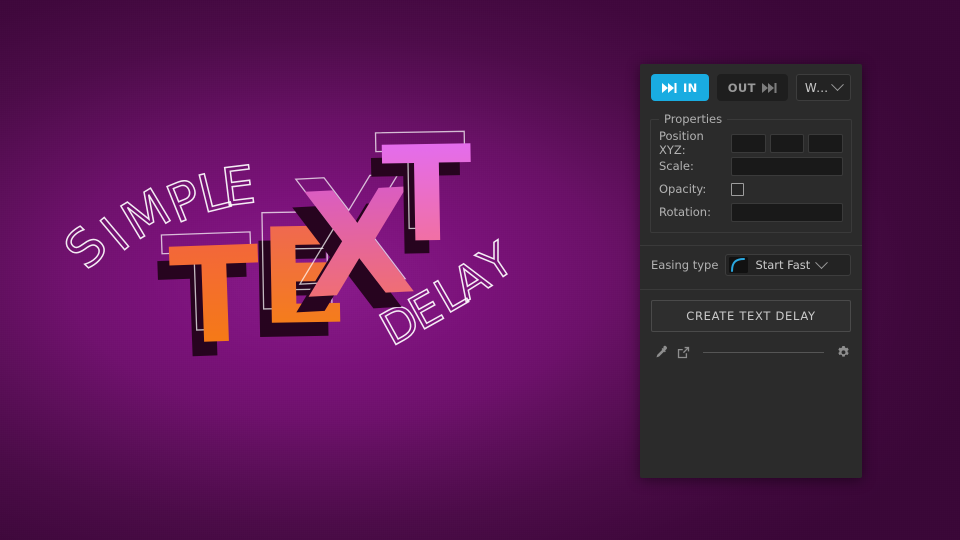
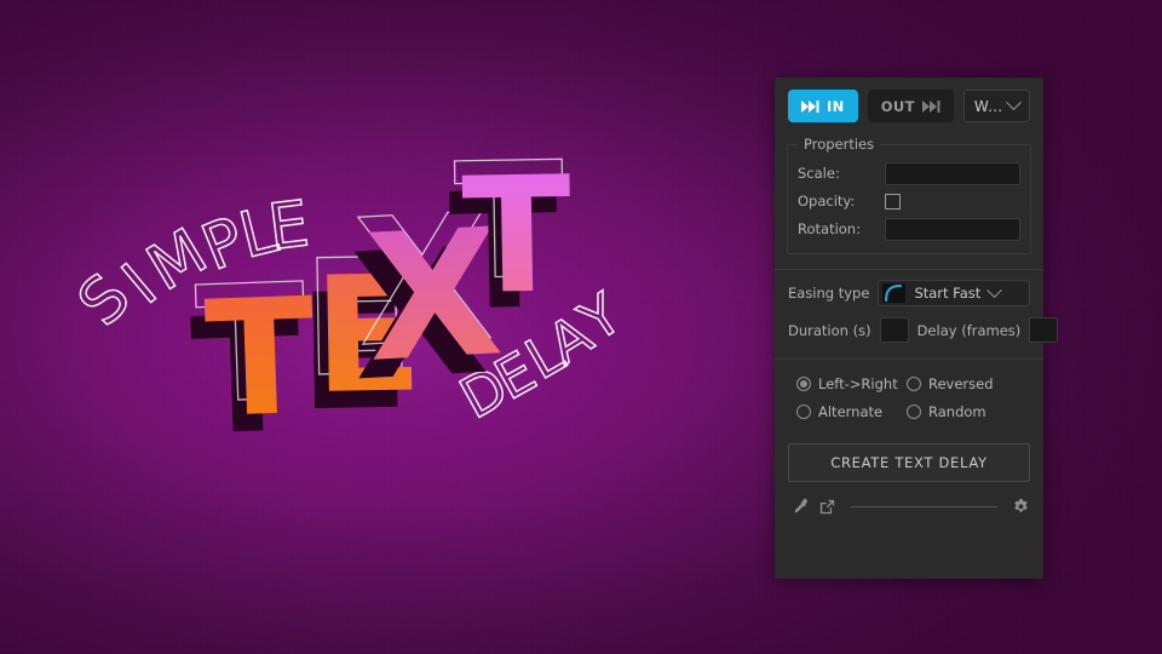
  IN
  OUT
  Word
  Properties
- Position XYZ:
  Scale:
  Opacity:
  Rotation:
  Easing type
  Start Fast
+ Duration (s)
+ Delay (frames)
+ Left->Right
+ Reversed
+ Alternate
+ Random
  CREATE TEXT DELAY
